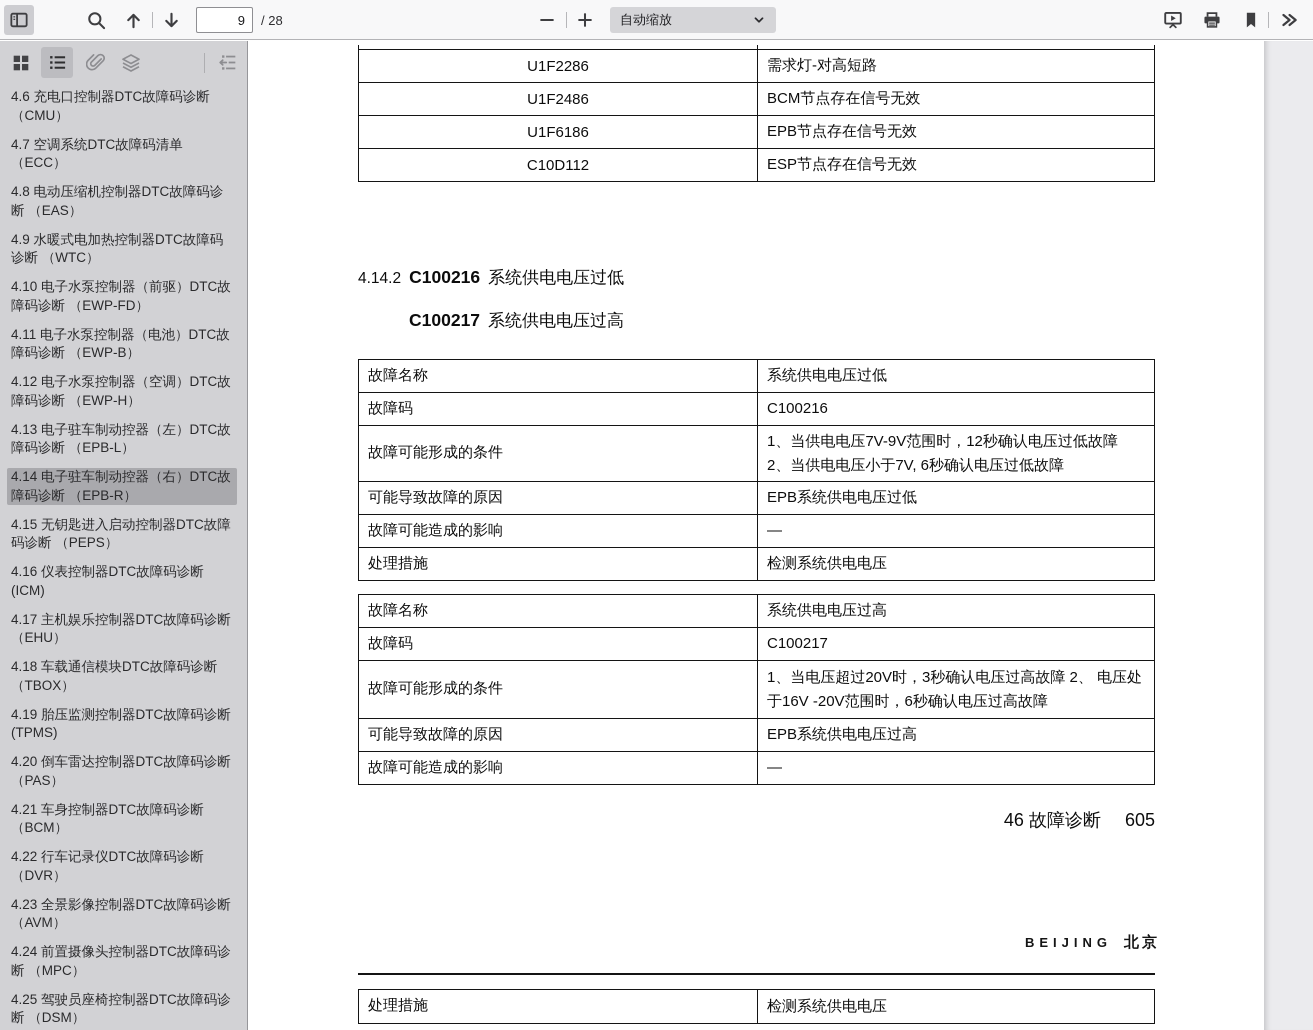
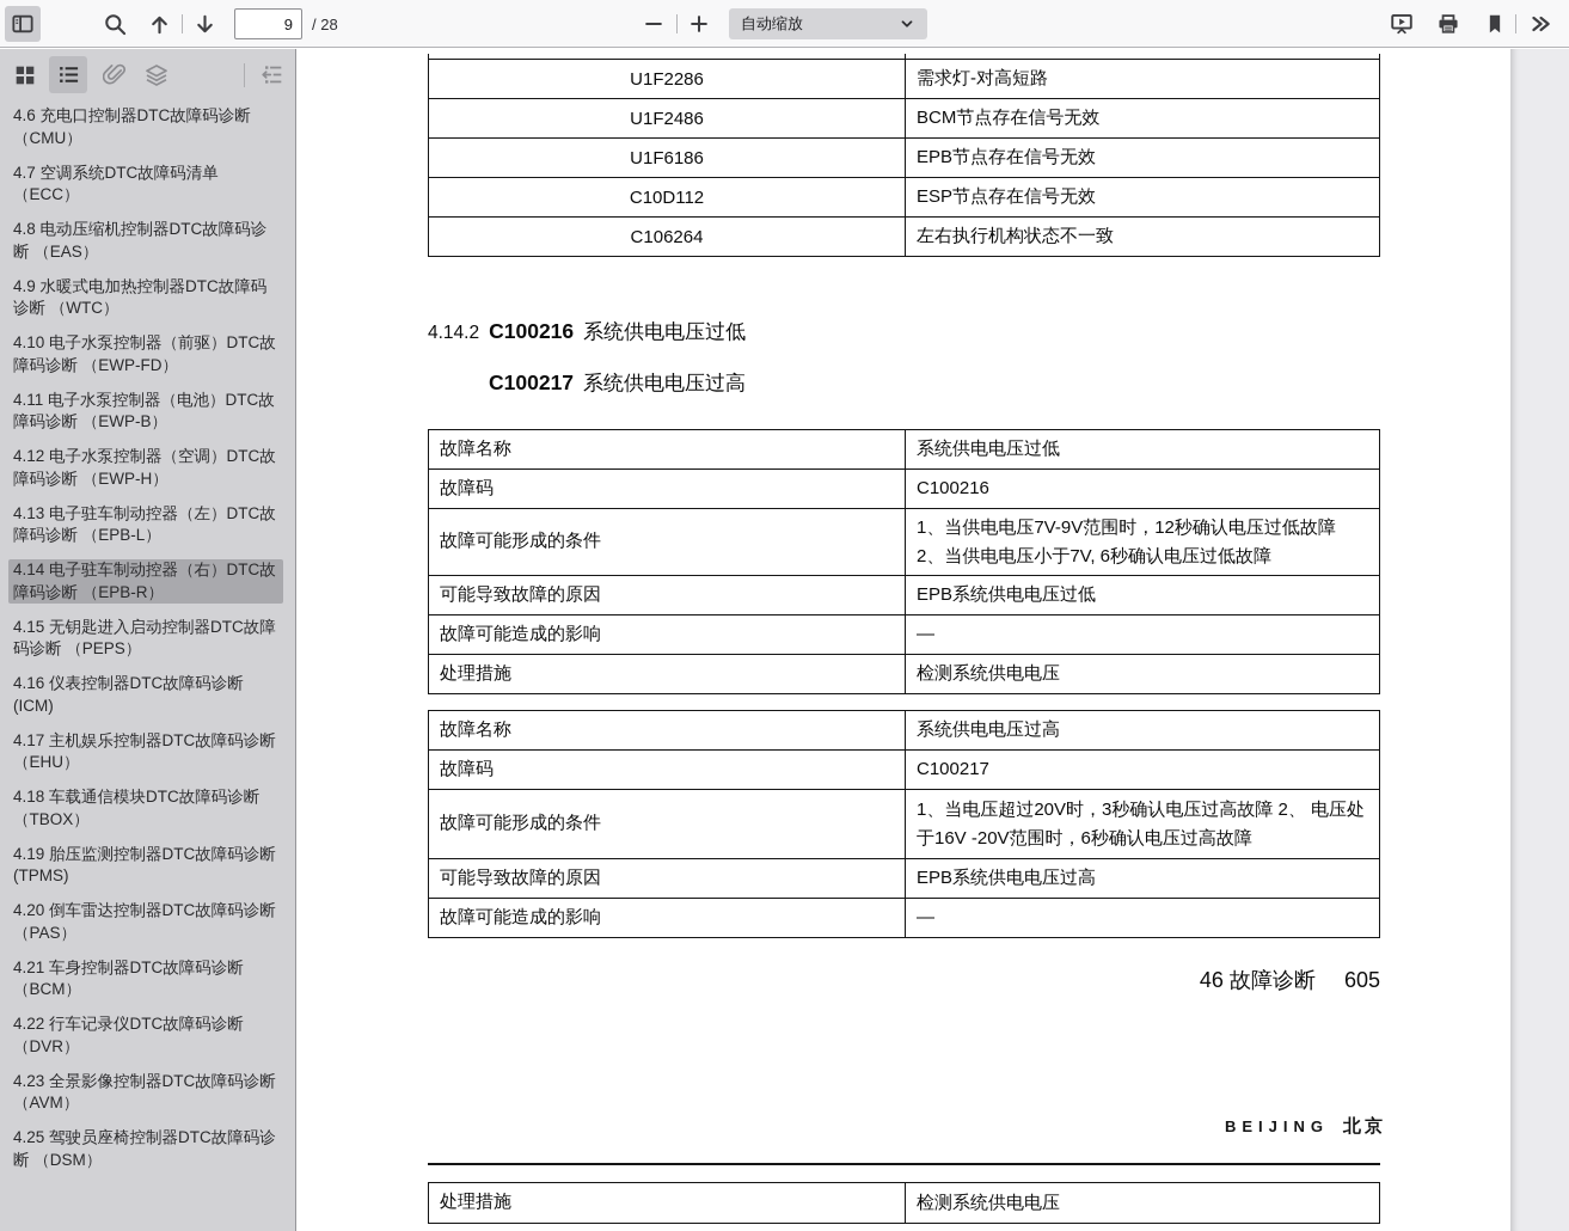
  9
  / 28
  自动缩放
  4.6 充电口控制器DTC故障码诊断 （CMU）
  4.7 空调系统DTC故障码清单 （ECC）
  4.8 电动压缩机控制器DTC故障码诊断 （EAS）
  4.9 水暖式电加热控制器DTC故障码诊断 （WTC）
  4.10 电子水泵控制器（前驱）DTC故障码诊断 （EWP-FD）
  4.11 电子水泵控制器（电池）DTC故障码诊断 （EWP-B）
  4.12 电子水泵控制器（空调）DTC故障码诊断 （EWP-H）
  4.13 电子驻车制动控器（左）DTC故障码诊断 （EPB-L）
  4.14 电子驻车制动控器（右）DTC故障码诊断 （EPB-R）
  4.15 无钥匙进入启动控制器DTC故障码诊断 （PEPS）
  4.16 仪表控制器DTC故障码诊断(ICM)
  4.17 主机娱乐控制器DTC故障码诊断 （EHU）
  4.18 车载通信模块DTC故障码诊断 （TBOX）
  4.19 胎压监测控制器DTC故障码诊断(TPMS)
  4.20 倒车雷达控制器DTC故障码诊断 （PAS）
  4.21 车身控制器DTC故障码诊断 （BCM）
  4.22 行车记录仪DTC故障码诊断 （DVR）
  4.23 全景影像控制器DTC故障码诊断 （AVM）
- 4.24 前置摄像头控制器DTC故障码诊断 （MPC）
  4.25 驾驶员座椅控制器DTC故障码诊断 （DSM）
  U1F2286
  需求灯-对高短路
  U1F2486
  BCM节点存在信号无效
  U1F6186
  EPB节点存在信号无效
  C10D112
  ESP节点存在信号无效
+ C106264
+ 左右执行机构状态不一致
  4.14.2 C100216 系统供电电压过低
  C100217 系统供电电压过高
  故障名称
  系统供电电压过低
  故障码
  C100216
  故障可能形成的条件
  1、当供电电压7V-9V范围时，12秒确认电压过低故障
  2、当供电电压小于7V, 6秒确认电压过低故障
  可能导致故障的原因
  EPB系统供电电压过低
  故障可能造成的影响
  —
  处理措施
  检测系统供电电压
  故障名称
  系统供电电压过高
  故障码
  C100217
  故障可能形成的条件
  1、当电压超过20V时，3秒确认电压过高故障 2、 电压处于16V -20V范围时，6秒确认电压过高故障
  可能导致故障的原因
  EPB系统供电电压过高
  故障可能造成的影响
  —
  46 故障诊断 605
  BEIJING 北京
  处理措施
  检测系统供电电压
